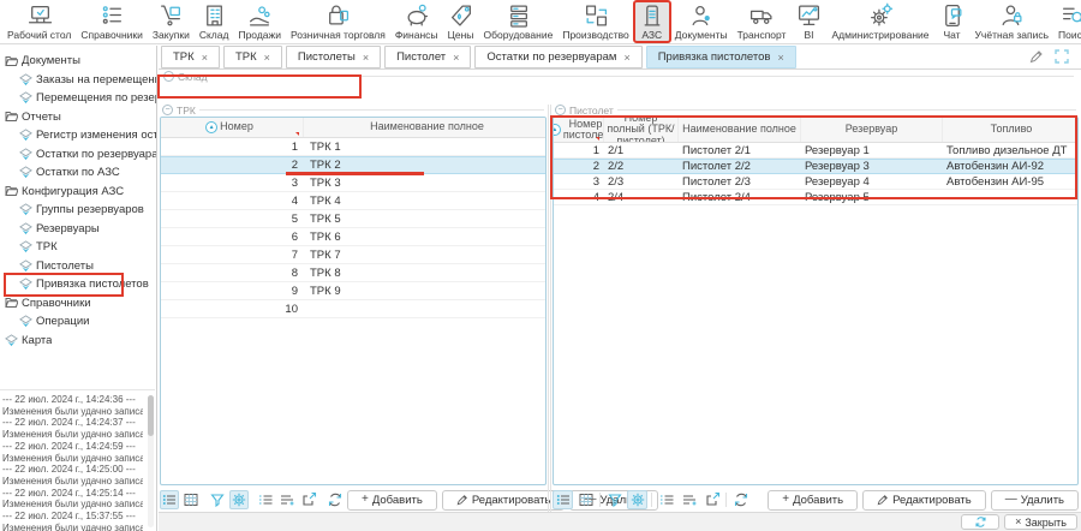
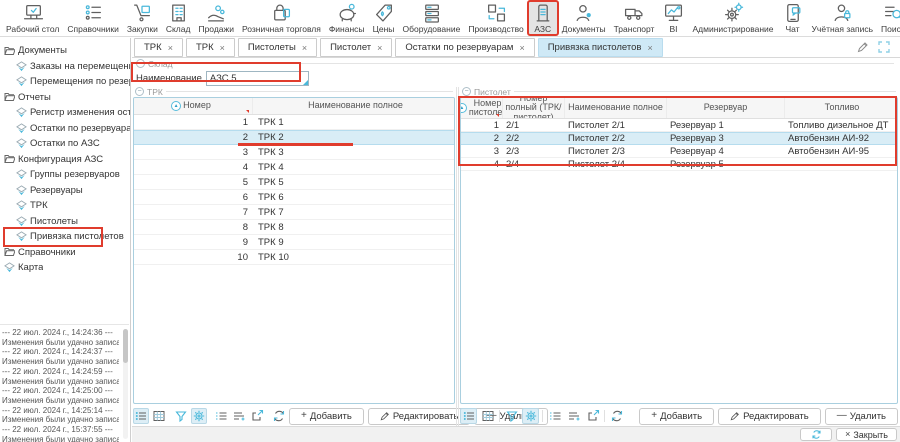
  Рабочий стол
  Справочники
  Закупки
  Склад
  Продажи
  Розничная торговля
  Финансы
  Цены
  Оборудование
  Производство
  АЗС
  Документы
  Транспорт
  BI
  Администрирование
  Чат
  Учётная запись
  Поис
  Документы
  Заказы на перемещен
  Перемещения по резе
  Отчеты
  Регистр изменения ост
  Остатки по резервуара
  Остатки по АЗС
  Конфигурация АЗС
  Группы резервуаров
  Резервуары
  ТРК
  Пистолеты
  Привязка пистолетов
  Справочники
- Операции
  Карта
  --- 22 июл. 2024 г., 14:24:36 ---
  Изменения были удачно записа
  --- 22 июл. 2024 г., 14:24:37 ---
  Изменения были удачно записа
  --- 22 июл. 2024 г., 14:24:59 ---
  Изменения были удачно записа
  --- 22 июл. 2024 г., 14:25:00 ---
  Изменения были удачно записа
  --- 22 июл. 2024 г., 14:25:14 ---
  Изменения были удачно записа
  --- 22 июл. 2024 г., 15:37:55 ---
  Изменения были удачно записа
  ТРК
  ×
  ТРК
  ×
  Пистолеты
  ×
  Пистолет
  ×
  Остатки по резервуарам
  ×
  Привязка пистолетов
  ×
  Склад
+ Наименование
+ АЗС 5
  ТРК
  Номер
  Наименование полное
  1
  ТРК 1
  2
  ТРК 2
  3
  ТРК 3
  4
  ТРК 4
  5
  ТРК 5
  6
  ТРК 6
  7
  ТРК 7
  8
  ТРК 8
  9
  ТРК 9
  10
+ ТРК 10
  +
  Добавить
  Редактироват
  —
  Пистолет
  Номер пистоле
  Номер полный (ТРК/ пистолет)
  Наименование полное
  Резервуар
  Топливо
  1
  2/1
  Пистолет 2/1
  Резервуар 1
  Топливо дизельное ДТ
  2
  2/2
  Пистолет 2/2
  Резервуар 3
  Автобензин АИ-92
  3
  2/3
  Пистолет 2/3
  Резервуар 4
  Автобензин АИ-95
  4
  2/4
  Пистолет 2/4
  Резервуар 5
  +
  Добавить
  Редактировать
  —
  Удалить
  ×
  Закрыть
